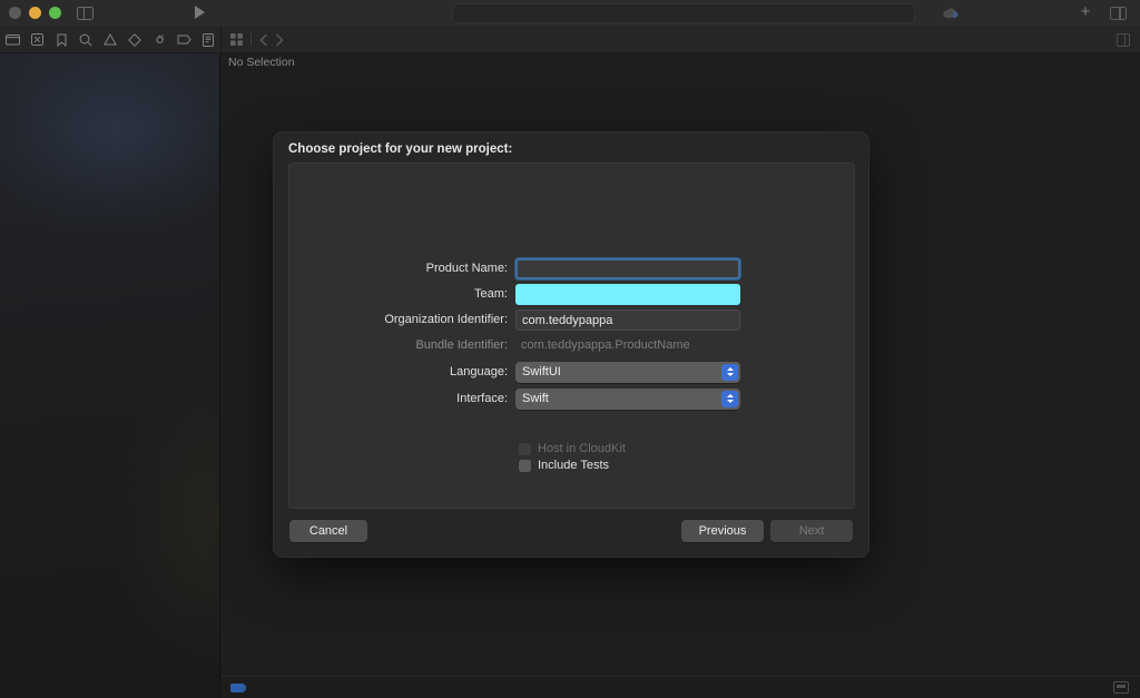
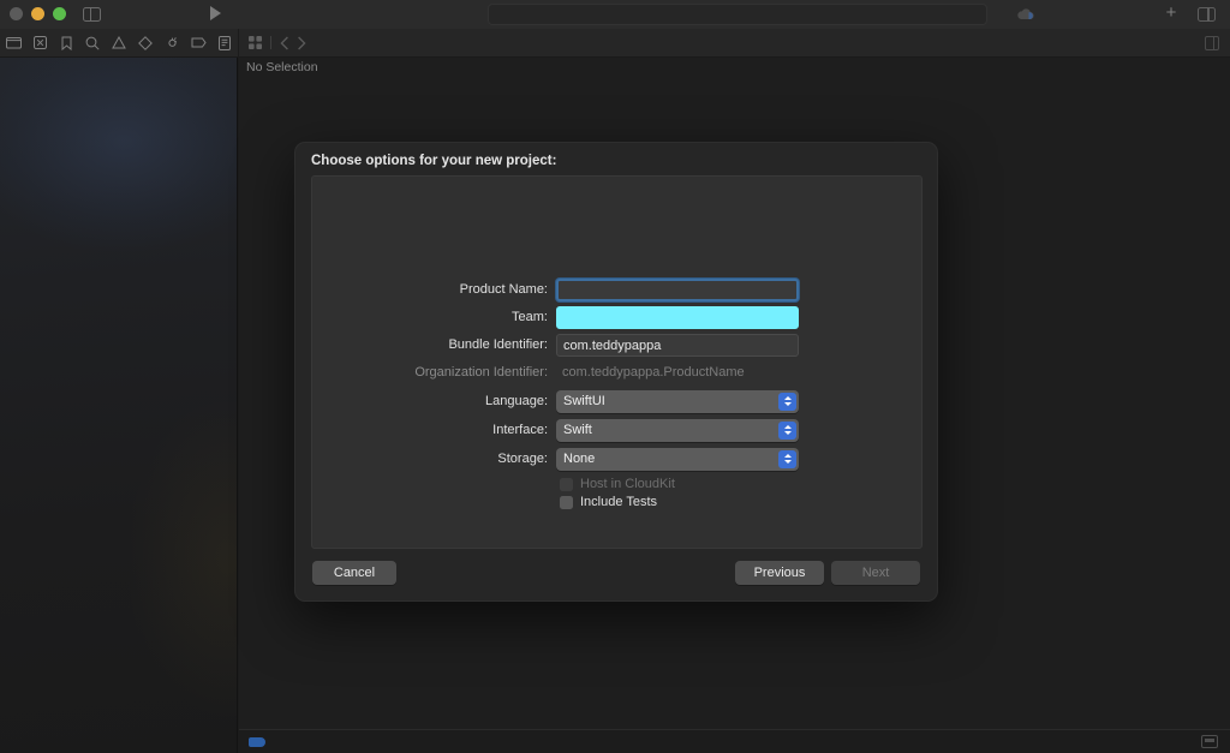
  +
  No Selection
- Choose project for your new project:
+ Choose options for your new project:
  Product Name:
  Team:
- Organization Identifier:
+ Bundle Identifier:
  com.teddypappa
- Bundle Identifier:
+ Organization Identifier:
  com.teddypappa.ProductName
  Language:
  SwiftUI
  Interface:
  Swift
+ Storage:
+ None
  Host in CloudKit
  Include Tests
  Cancel
  Previous
  Next
